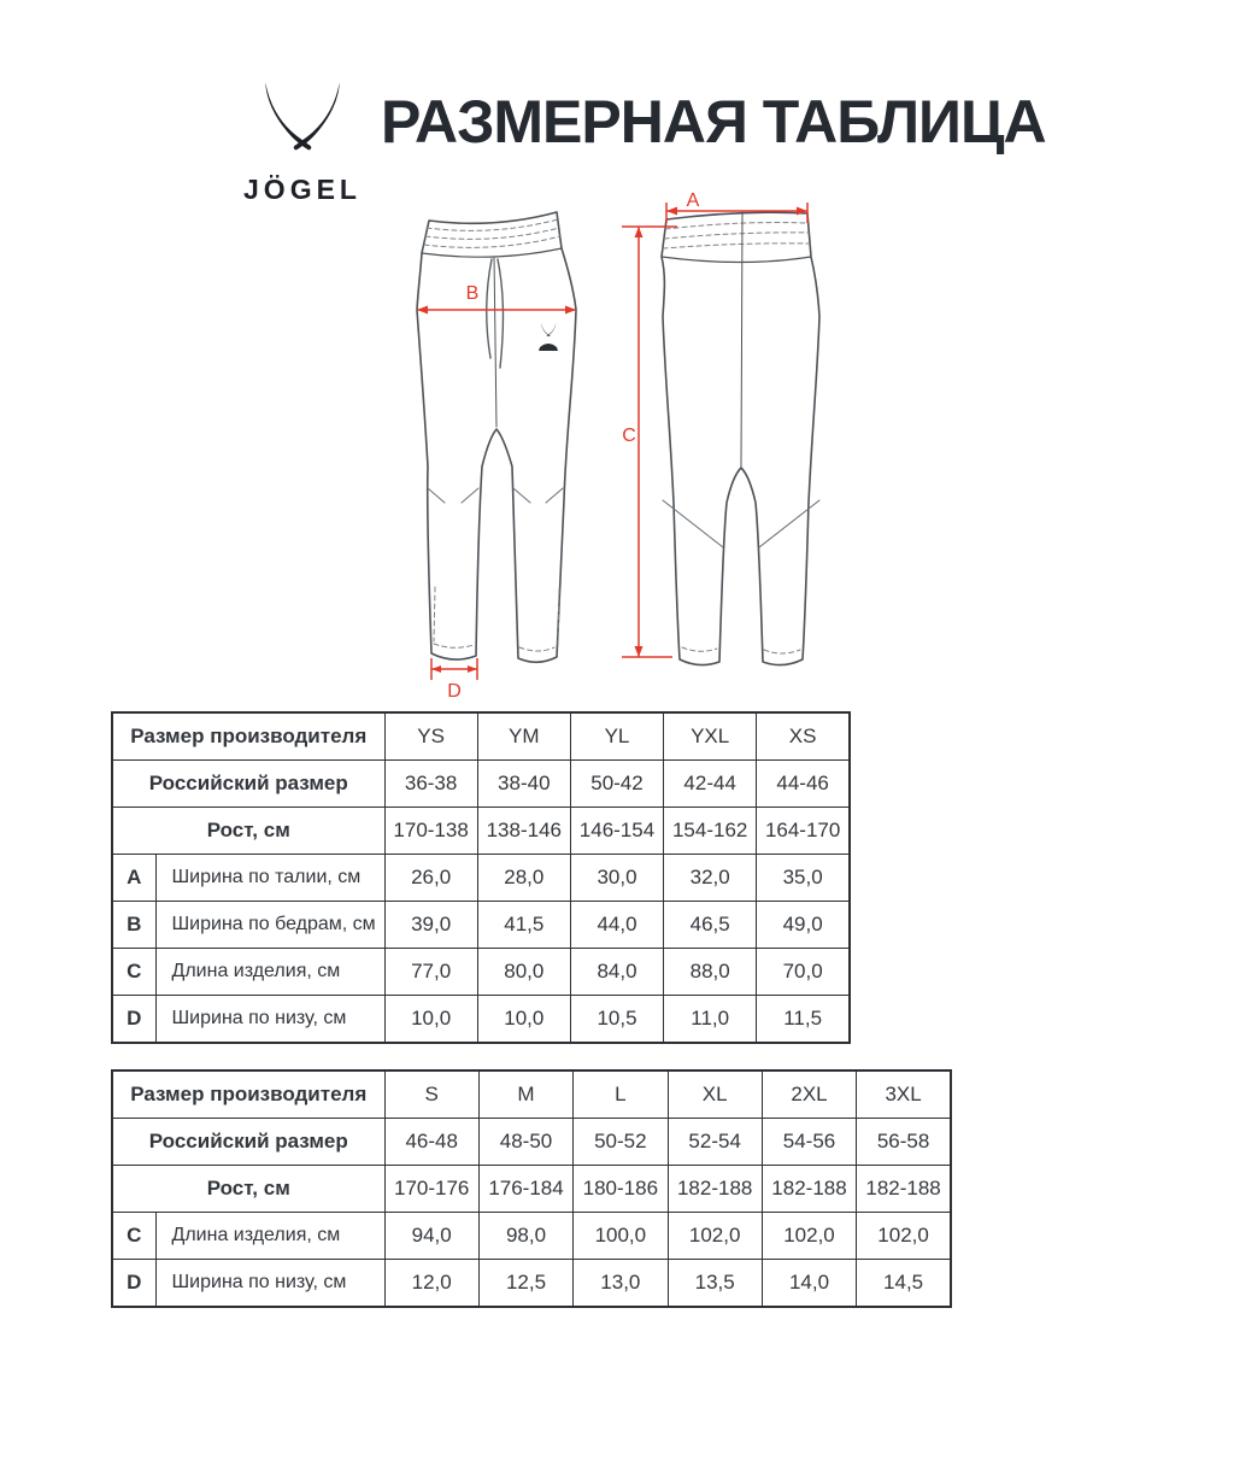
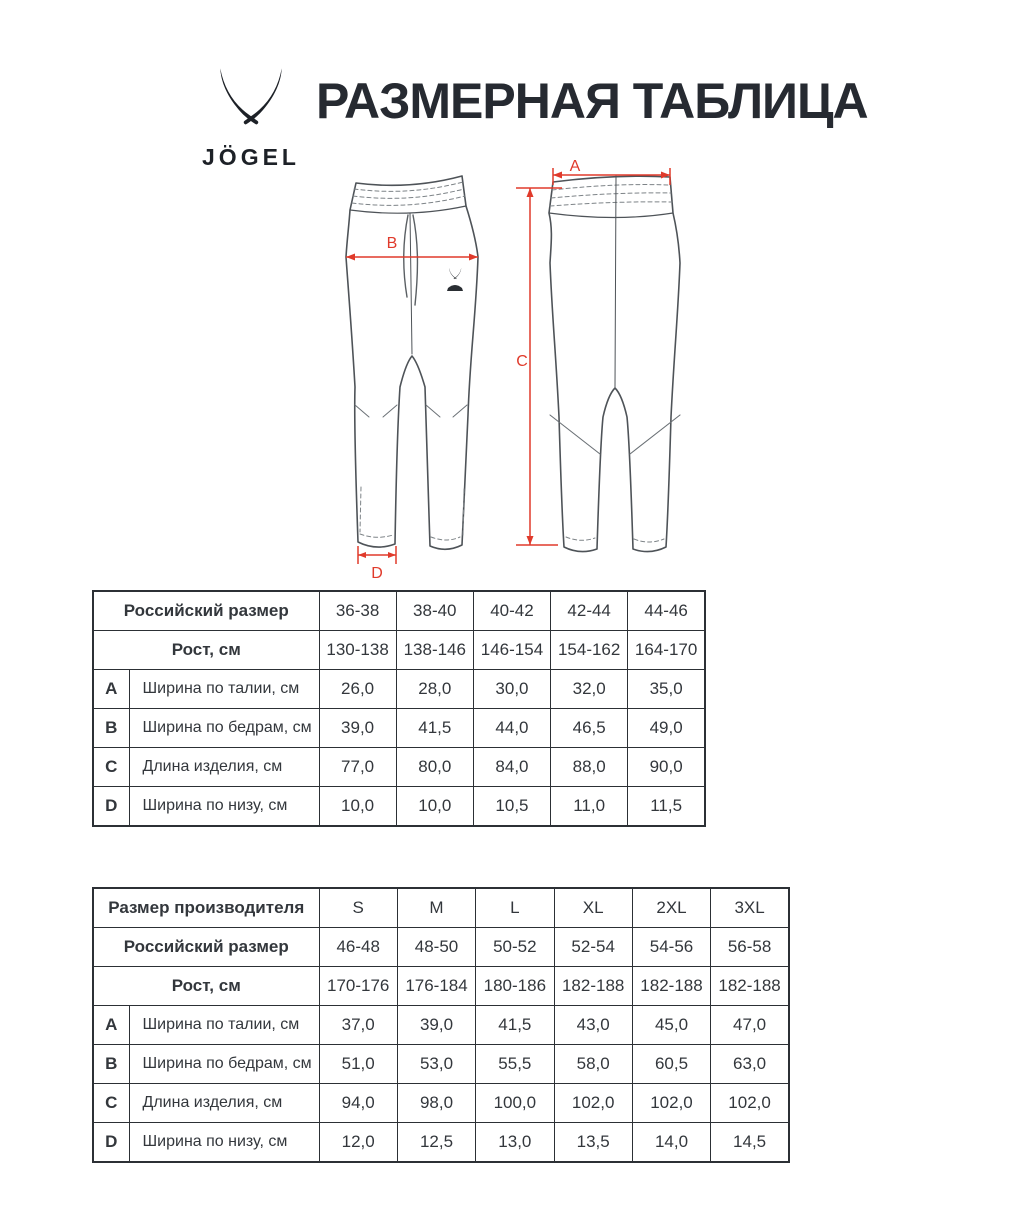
  JÖGEL
  РАЗМЕРНАЯ ТАБЛИЦА
  A
  B
  C
  D
- Размер производителя	YS	YM	YL	YXL	XS
- Российский размер	36-38	38-40	50-42	42-44	44-46
+ Российский размер	36-38	38-40	40-42	42-44	44-46
- Рост, см	170-138	138-146	146-154	154-162	164-170
+ Рост, см	130-138	138-146	146-154	154-162	164-170
  A	Ширина по талии, см	26,0	28,0	30,0	32,0	35,0
  B	Ширина по бедрам, см	39,0	41,5	44,0	46,5	49,0
- C	Длина изделия, см	77,0	80,0	84,0	88,0	70,0
+ C	Длина изделия, см	77,0	80,0	84,0	88,0	90,0
  D	Ширина по низу, см	10,0	10,0	10,5	11,0	11,5
  Размер производителя	S	M	L	XL	2XL	3XL
  Российский размер	46-48	48-50	50-52	52-54	54-56	56-58
  Рост, см	170-176	176-184	180-186	182-188	182-188	182-188
+ A	Ширина по талии, см	37,0	39,0	41,5	43,0	45,0	47,0
+ B	Ширина по бедрам, см	51,0	53,0	55,5	58,0	60,5	63,0
  C	Длина изделия, см	94,0	98,0	100,0	102,0	102,0	102,0
  D	Ширина по низу, см	12,0	12,5	13,0	13,5	14,0	14,5
